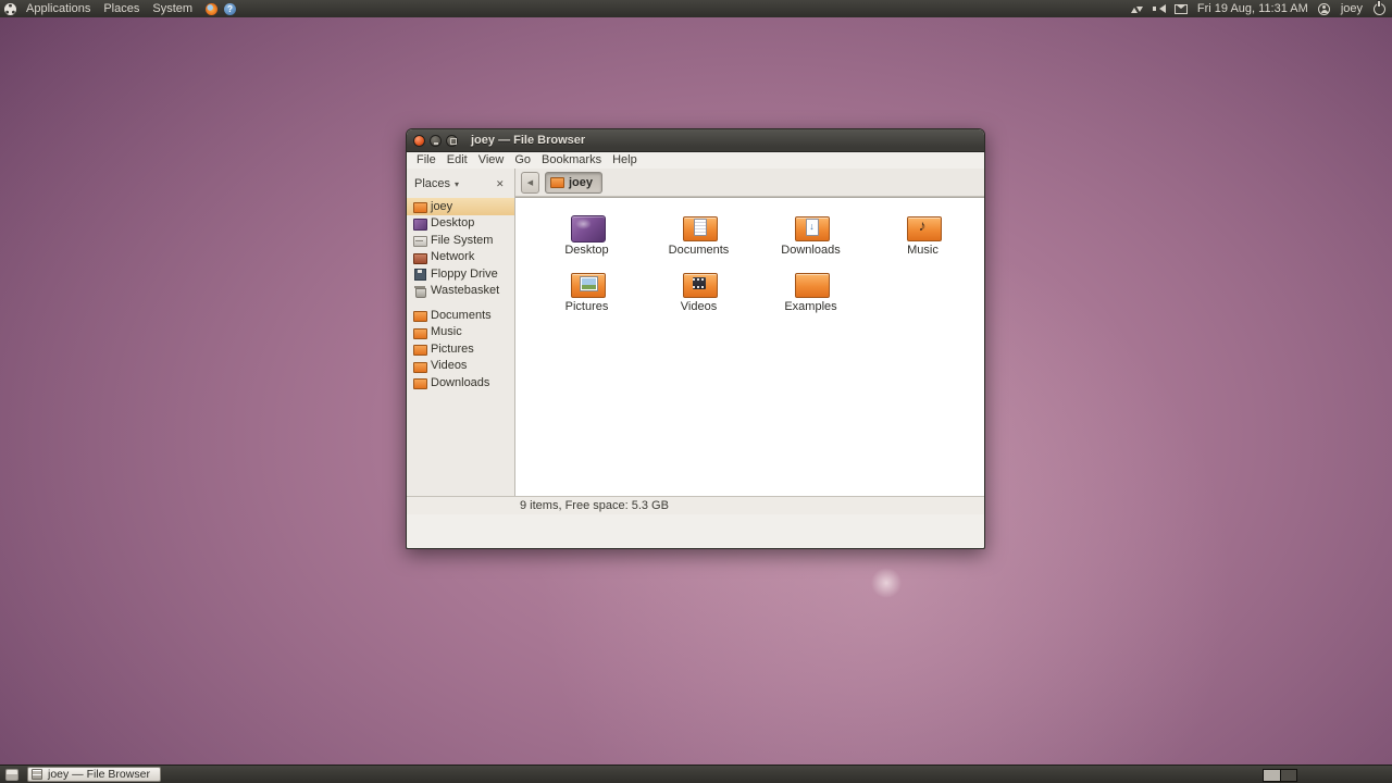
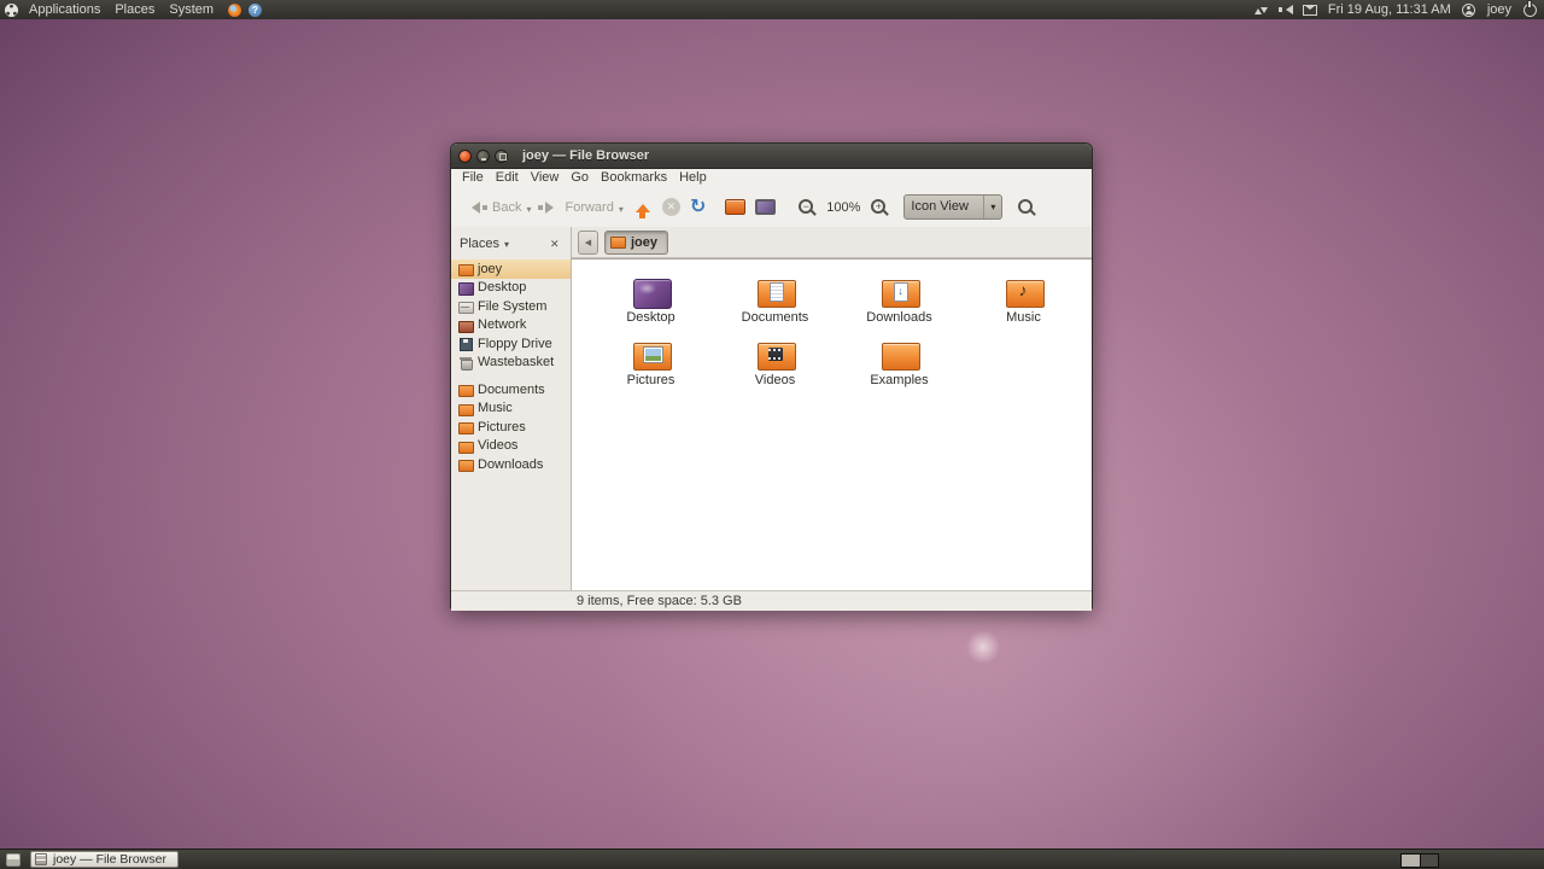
  Applications
  Places
  System
  Fri 19 Aug, 11:31 AM
  joey
  joey — File Browser
  File
  Edit
  View
  Go
  Bookmarks
  Help
+ Back
+ Forward
+ 100%
+ Icon View
  Places
  joey
  Desktop
  File System
  Network
  Floppy Drive
  Wastebasket
  Documents
  Music
  Pictures
  Videos
  Downloads
  joey
  Desktop
  Documents
  Downloads
  Music
  Pictures
  Videos
  Examples
  9 items, Free space: 5.3 GB
  joey — File Browser
